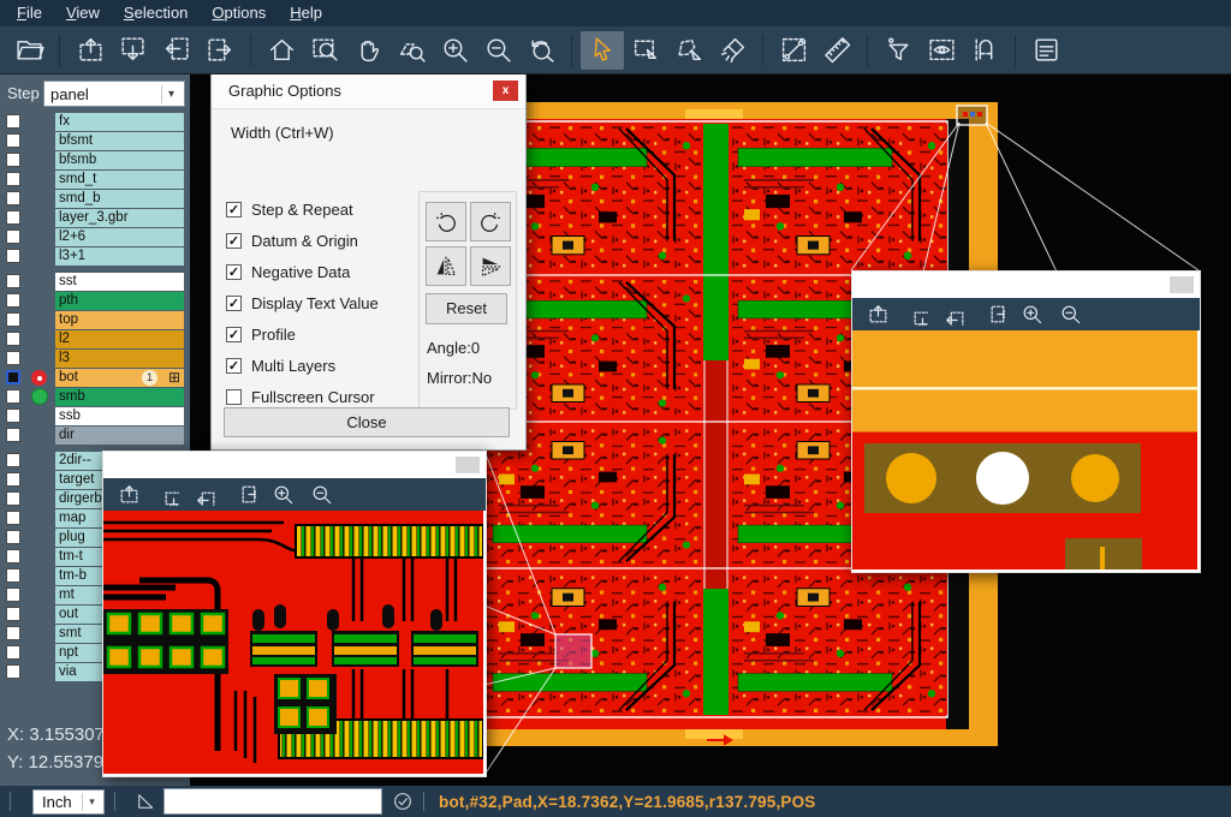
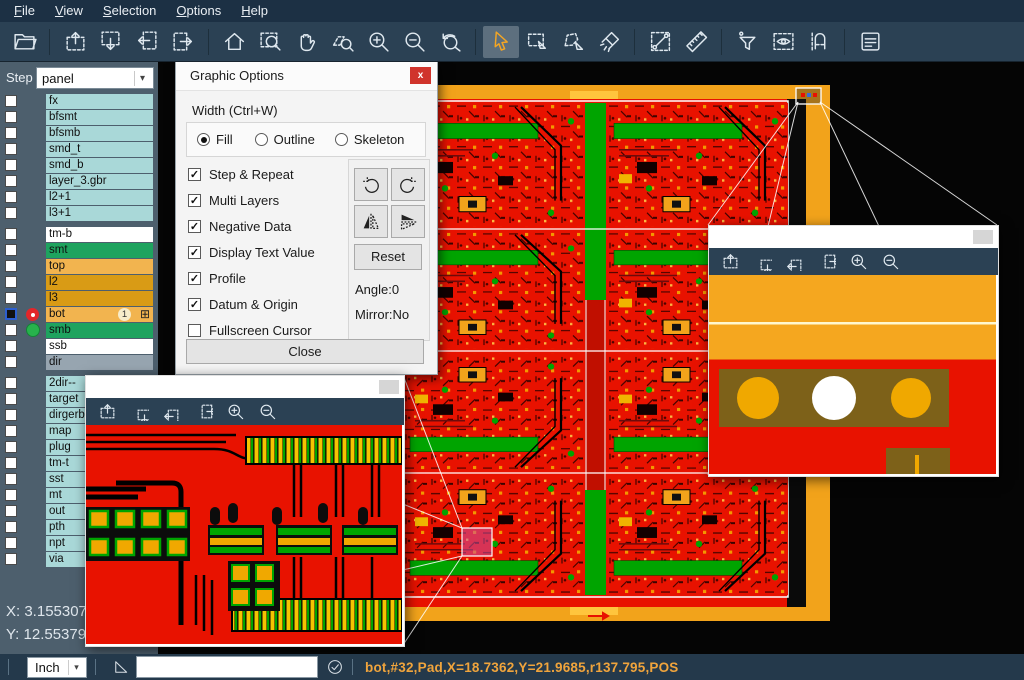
  File
  View
  Selection
  Options
  Help
  Step
  panel
  ▾
  fx
  bfsmt
  bfsmb
  smd_t
  smd_b
  layer_3.gbr
- l2+6
+ l2+1
  l3+1
- sst
+ tm-b
- pth
+ smt
  top
  l2
  l3
  bot
  1
  ⊞
  smb
  ssb
  dir
  2dir--
  target
  dirgerb
  map
  plug
  tm-t
- tm-b
+ sst
  mt
  out
- smt
+ pth
  npt
  via
  X: 3.155307
  Y: 12.55379
  Graphic Options
  x
  Width (Ctrl+W)
+ Fill
+ Outline
+ Skeleton
  ✓
  Step & Repeat
  ✓
- Datum & Origin
+ Multi Layers
  ✓
  Negative Data
  ✓
  Display Text Value
  ✓
  Profile
  ✓
- Multi Layers
+ Datum & Origin
  Fullscreen Cursor
  Reset
  Angle:0
  Mirror:No
  Close
  Inch
  ▾
  bot,#32,Pad,X=18.7362,Y=21.9685,r137.795,POS
